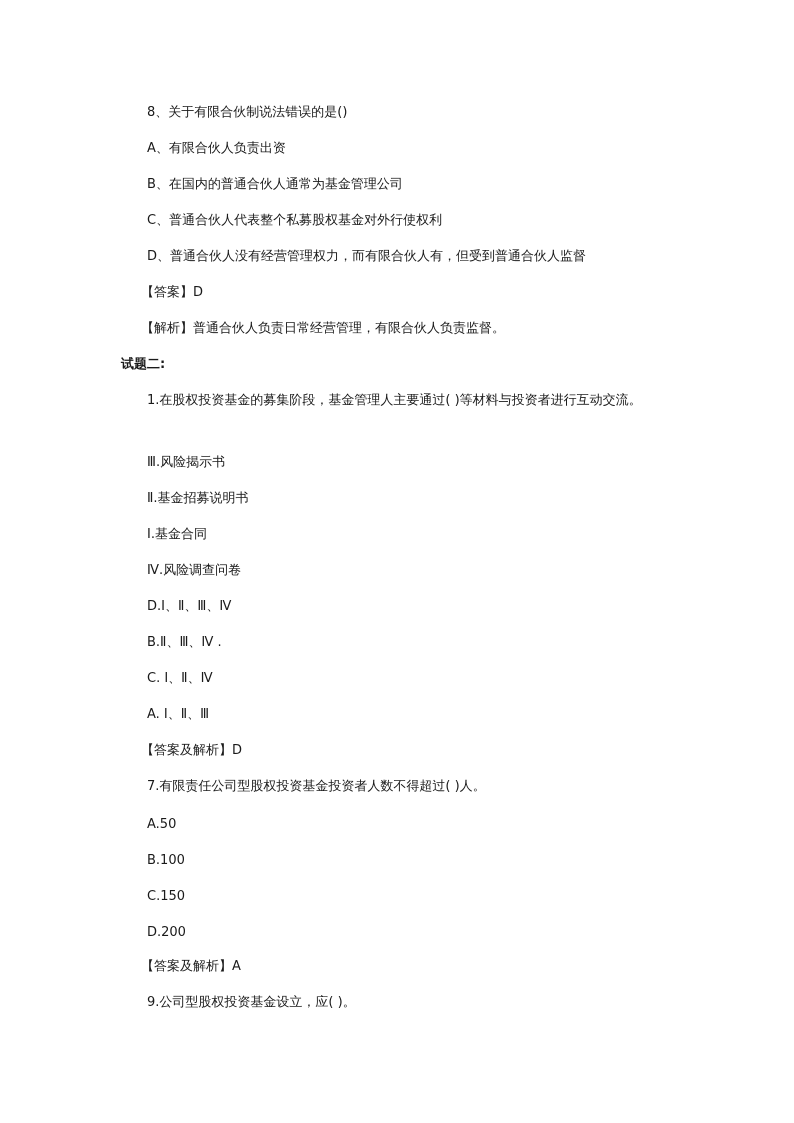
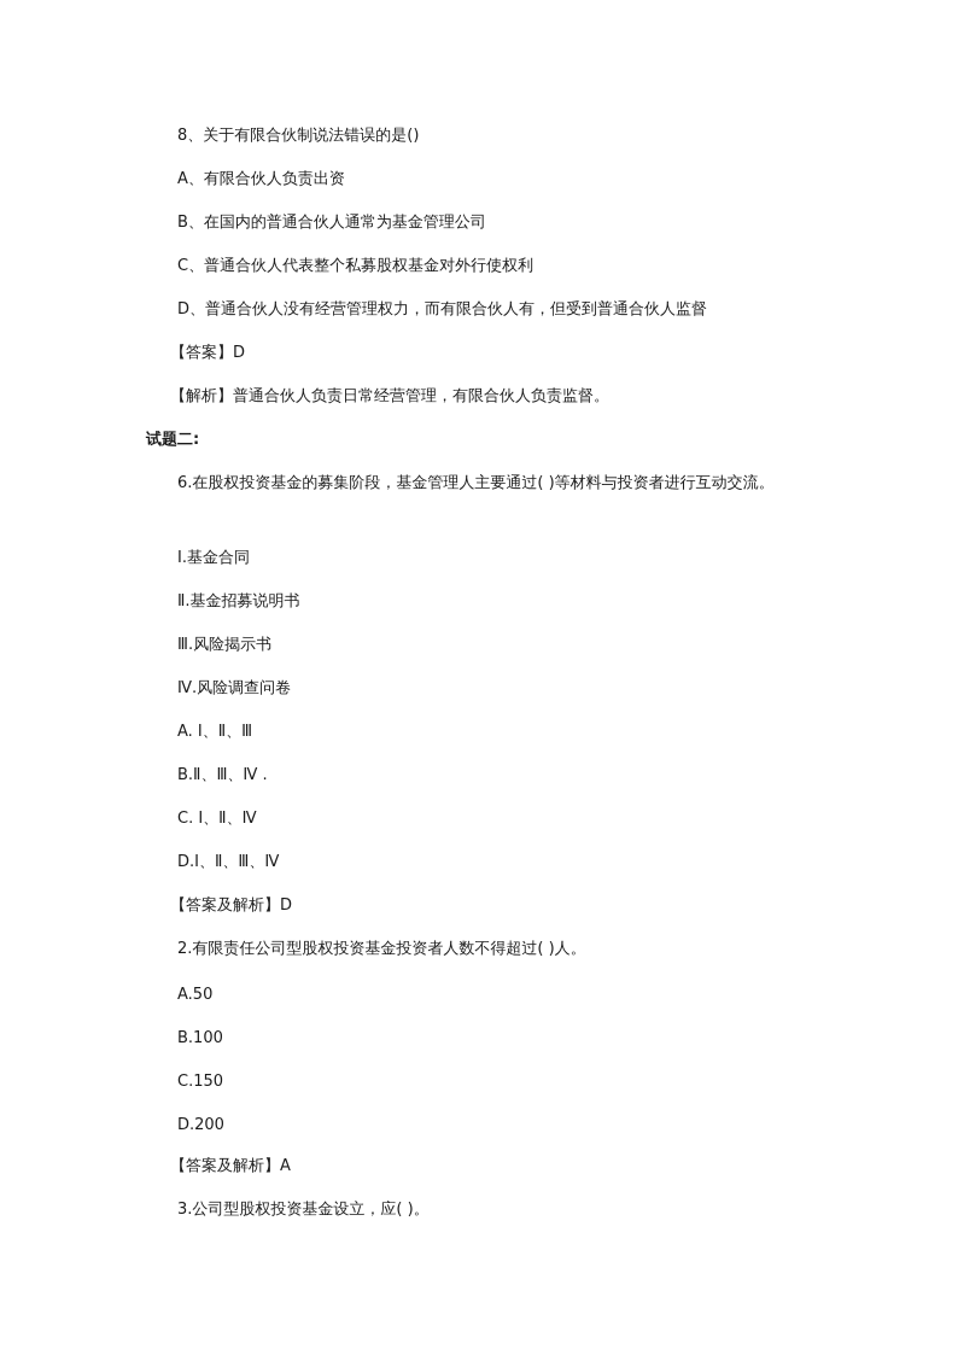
  8、关于有限合伙制说法错误的是()
  A、有限合伙人负责出资
  B、在国内的普通合伙人通常为基金管理公司
  C、普通合伙人代表整个私募股权基金对外行使权利
  D、普通合伙人没有经营管理权力，而有限合伙人有，但受到普通合伙人监督
  【答案】D
  【解析】普通合伙人负责日常经营管理，有限合伙人负责监督。
  试题二:
- 1.在股权投资基金的募集阶段，基金管理人主要通过( )等材料与投资者进行互动交流。
+ 6.在股权投资基金的募集阶段，基金管理人主要通过( )等材料与投资者进行互动交流。
- Ⅲ.风险揭示书
+ Ⅰ.基金合同
  Ⅱ.基金招募说明书
- Ⅰ.基金合同
+ Ⅲ.风险揭示书
  Ⅳ.风险调查问卷
- D.Ⅰ、Ⅱ、Ⅲ、Ⅳ
+ A. Ⅰ、Ⅱ、Ⅲ
  B.Ⅱ、Ⅲ、Ⅳ .
  C. Ⅰ、Ⅱ、Ⅳ
- A. Ⅰ、Ⅱ、Ⅲ
+ D.Ⅰ、Ⅱ、Ⅲ、Ⅳ
  【答案及解析】D
- 7.有限责任公司型股权投资基金投资者人数不得超过( )人。
+ 2.有限责任公司型股权投资基金投资者人数不得超过( )人。
  A.50
  B.100
  C.150
  D.200
  【答案及解析】A
- 9.公司型股权投资基金设立，应( )。
+ 3.公司型股权投资基金设立，应( )。
